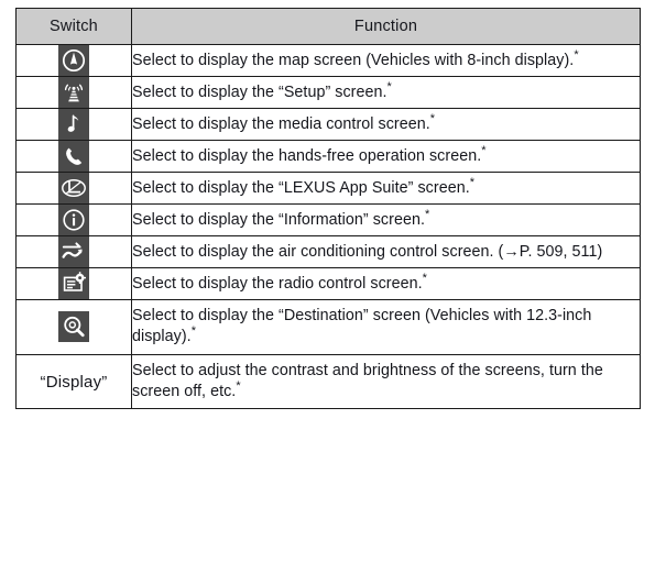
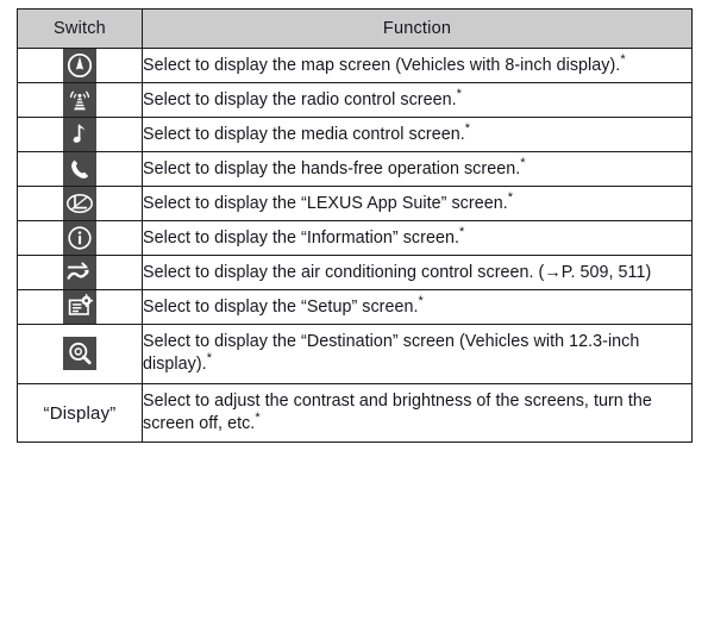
  Switch	Function
  	Select to display the map screen (Vehicles with 8-inch display).*
- 	Select to display the “Setup” screen.*
+ 	Select to display the radio control screen.*
  	Select to display the media control screen.*
  	Select to display the hands-free operation screen.*
  	Select to display the “LEXUS App Suite” screen.*
  	Select to display the “Information” screen.*
  	Select to display the air conditioning control screen. (→P. 509, 511)
- 	Select to display the radio control screen.*
+ 	Select to display the “Setup” screen.*
  	Select to display the “Destination” screen (Vehicles with 12.3-inch display).*
  “Display”	Select to adjust the contrast and brightness of the screens, turn the screen off, etc.*
